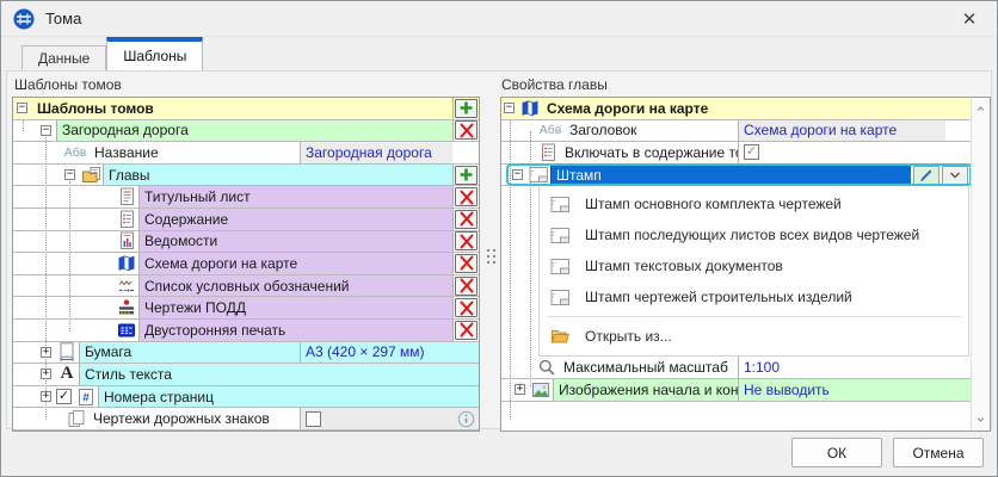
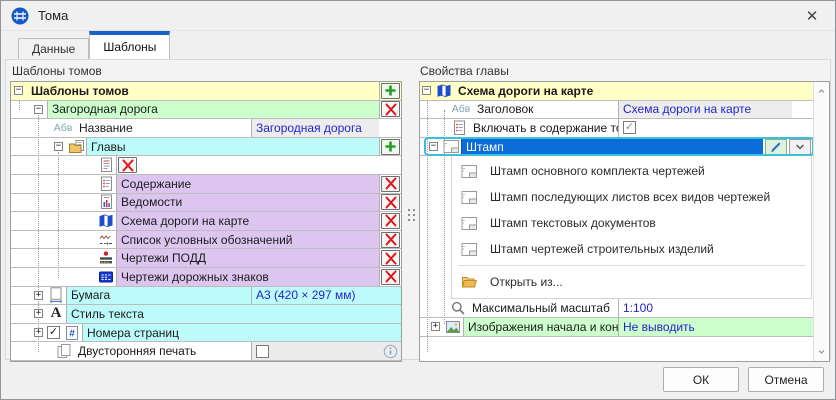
  Тома
  ✕
  Данные
  Шаблоны
  Шаблоны томов
  Свойства главы
  −
  Шаблоны томов
  −
  Загородная дорога
  Абв
  Название
  Загородная дорога
  −
  Главы
- Титульный лист
  Содержание
  Ведомости
  Схема дороги на карте
  Список условных обозначений
  Чертежи ПОДД
- Двусторонняя печать
+ Чертежи дорожных знаков
  +
  Бумага
  А3 (420 × 297 мм)
  +
  A
  Стиль текста
  +
  ✓
  #
  Номера страниц
- Чертежи дорожных знаков
+ Двусторонняя печать
  −
  Схема дороги на карте
  Абв
  Заголовок
  Схема дороги на карте
  Включать в содержание т
  ✓
  −
  Штамп
  Штамп основного комплекта чертежей
  Штамп последующих листов всех видов чертежей
  Штамп текстовых документов
  Штамп чертежей строительных изделий
  Открыть из...
  Максимальный масштаб
  1:100
  +
  Изображения начала и кон
  Не выводить
  ОК
  Отмена
